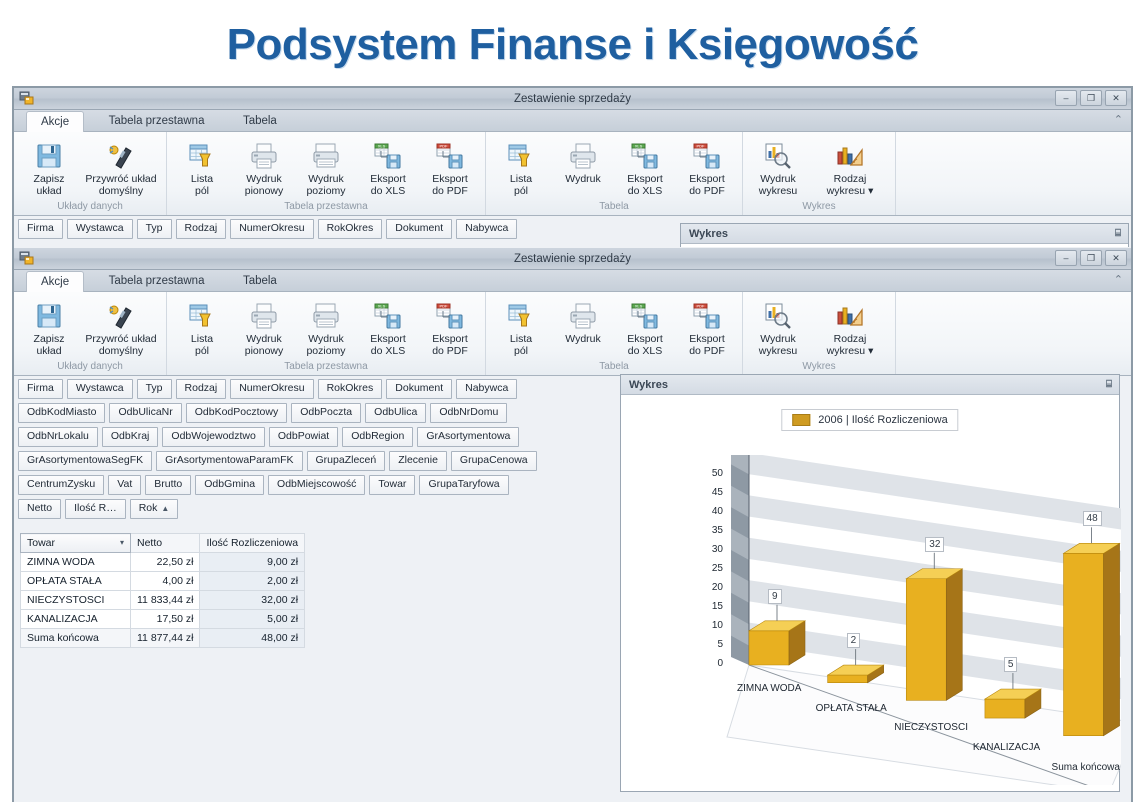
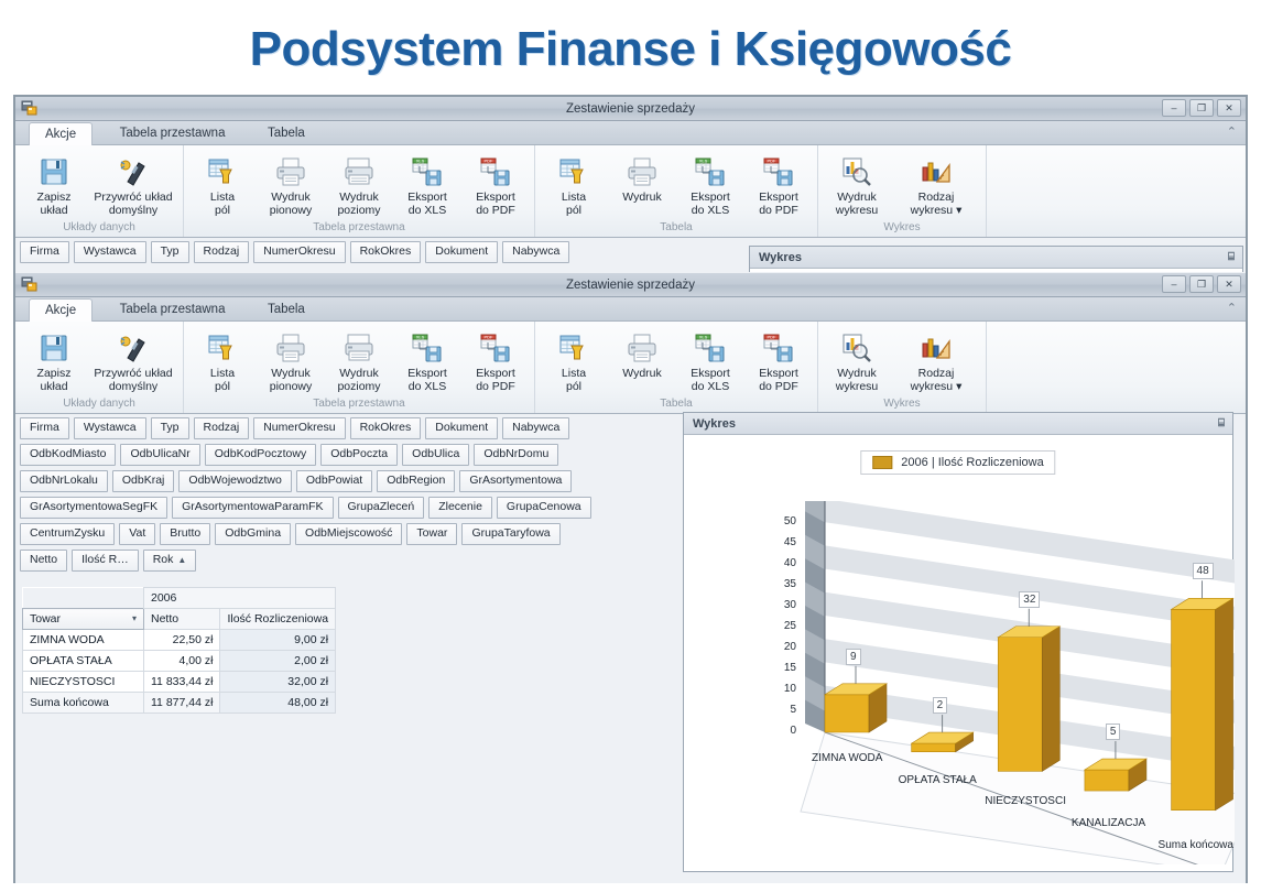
  Podsystem Finanse i Księgowość
  Zestawienie sprzedaży
  –
  ❐
  ✕
  Akcje Tabela przestawna Tabela
  ⌃
  Zapisz
  układ
  Przywróć układ
  domyślny
  Układy danych
  Lista
  pól
  Wydruk
  pionowy
  Wydruk
  poziomy
  Eksport
  do XLS
  Eksport
  do PDF
  Tabela przestawna
  Lista
  pól
  Wydruk
  Eksport
  do XLS
  Eksport
  do PDF
  Tabela
  Wydruk
  wykresu
  Rodzaj
  wykresu ▾
  Wykres
  Firma
  Wystawca
  Typ
  Rodzaj
  NumerOkresu
  RokOkres
  Dokument
  Nabywca
  Wykres
  ⌸
  Zestawienie sprzedaży
  –
  ❐
  ✕
  Akcje Tabela przestawna Tabela
  ⌃
  Zapisz
  układ
  Przywróć układ
  domyślny
  Układy danych
  Lista
  pól
  Wydruk
  pionowy
  Wydruk
  poziomy
  Eksport
  do XLS
  Eksport
  do PDF
  Tabela przestawna
  Lista
  pól
  Wydruk
  Eksport
  do XLS
  Eksport
  do PDF
  Tabela
  Wydruk
  wykresu
  Rodzaj
  wykresu ▾
  Wykres
  Firma
  Wystawca
  Typ
  Rodzaj
  NumerOkresu
  RokOkres
  Dokument
  Nabywca
  OdbKodMiasto
  OdbUlicaNr
  OdbKodPocztowy
  OdbPoczta
  OdbUlica
  OdbNrDomu
  OdbNrLokalu
  OdbKraj
  OdbWojewodztwo
  OdbPowiat
  OdbRegion
  GrAsortymentowa
  GrAsortymentowaSegFK
  GrAsortymentowaParamFK
  GrupaZleceń
  Zlecenie
  GrupaCenowa
  CentrumZysku
  Vat
  Brutto
  OdbGmina
  OdbMiejscowość
  Towar
  GrupaTaryfowa
  Netto
  Ilość R…
  Rok ▲
+ 	2006
  Towar ▾	Netto	Ilość Rozliczeniowa
  ZIMNA WODA	22,50 zł	9,00 zł
  OPŁATA STAŁA	4,00 zł	2,00 zł
  NIECZYSTOSCI	11 833,44 zł	32,00 zł
- KANALIZACJA	17,50 zł	5,00 zł
  Suma końcowa	11 877,44 zł	48,00 zł
  Wykres
  ⌸
  2006 | Ilość Rozliczeniowa
  0
  5
  10
  15
  20
  25
  30
  35
  40
  45
  50
  9
  2
  32
  5
  48
  ZIMNA WODA
  OPŁATA STAŁA
  NIECZYSTOSCI
  KANALIZACJA
  Suma końcowa
